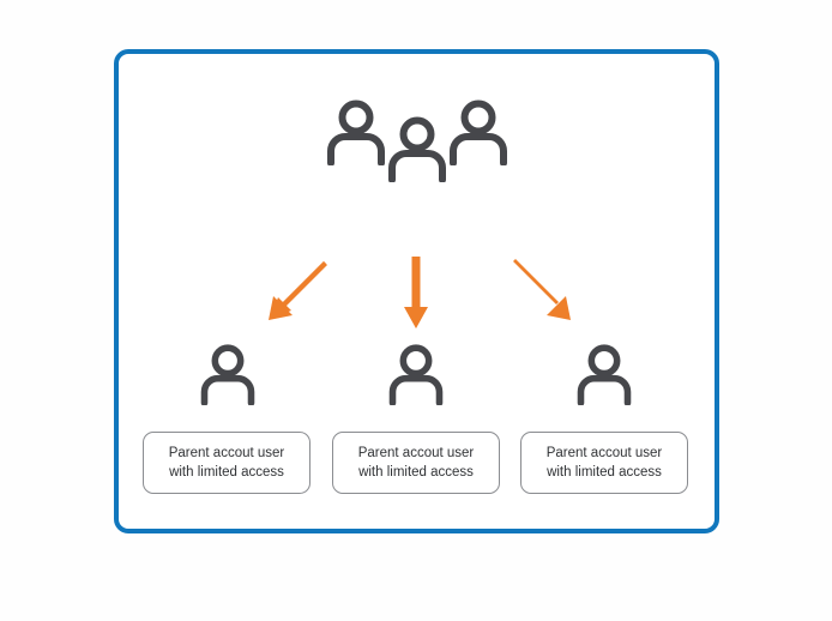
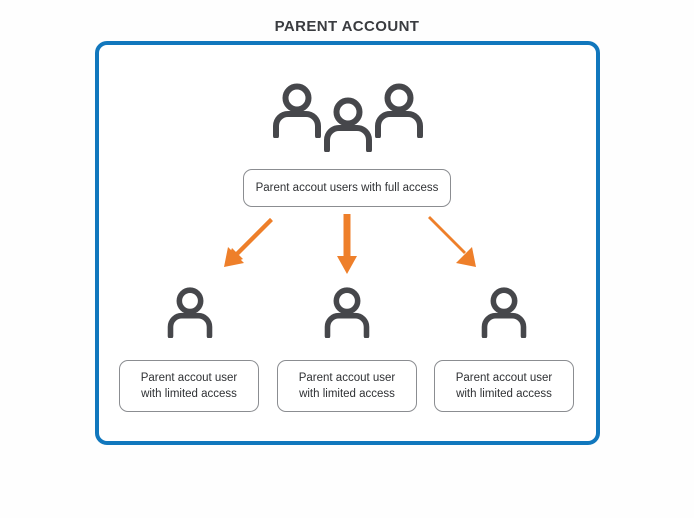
+ PARENT ACCOUNT
+ Parent accout users with full access
  Parent accout user
  with limited access
  Parent accout user
  with limited access
  Parent accout user
  with limited access
